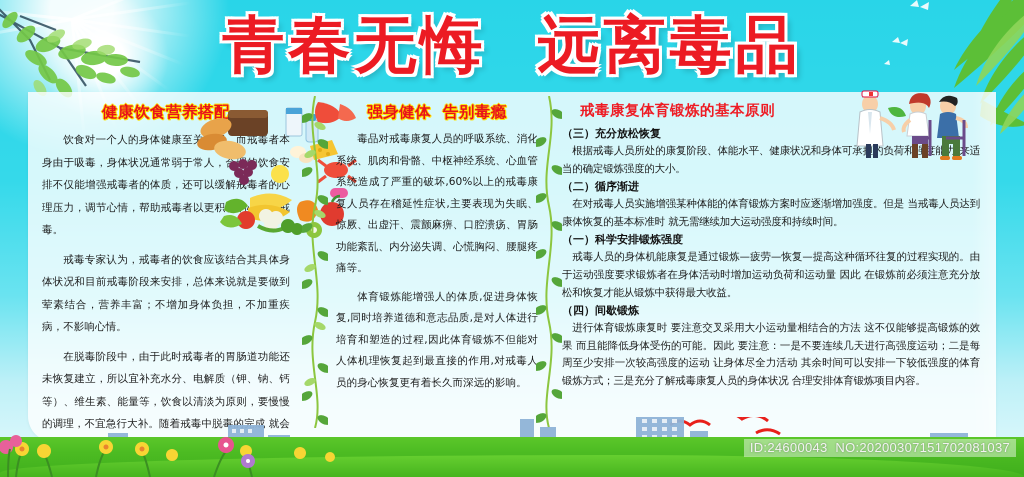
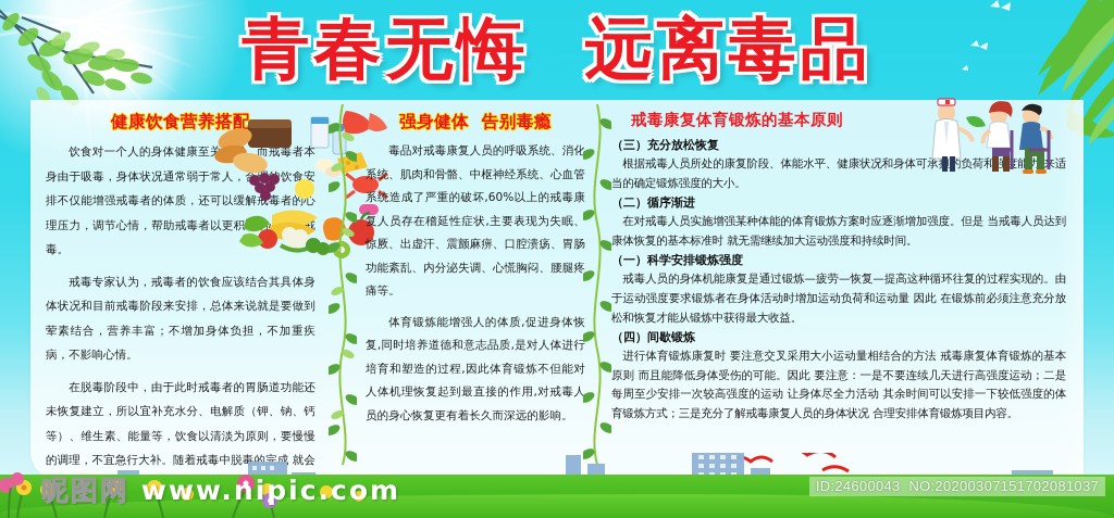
  青春无悔 远离毒品
  健康饮食营养搭配
  饮食对一个人的身体健康至关，而戒毒者本身由于吸毒，身体状况通常弱于常人，饮食安排不仅能增强戒毒者的体质，还可以缓解戒毒者的心理压力，调节心情，帮助戒毒者以更积戒毒。
  戒毒专家认为，戒毒者的饮食应该结合其具体身体状况和目前戒毒阶段来安排，总体来说就是要做到荤素结合，营养丰富；不增加身体负担，不加重疾病，不影响心情。
  强身健体 告别毒瘾
  毒品对戒毒康复人员的呼吸系统、消化系统、肌肉和骨骼、中枢神经系统、心血管系统造成了严重的破坏,60%以上的戒毒康复人员存在稽延性症状,主要表现为失眠、惊厥、出虚汗、震颤麻痹、口腔溃疡、胃肠功能紊乱、内分泌失调、心慌胸闷、腰腿疼痛等。
  体育锻炼能增强人的体质,促进身体恢复,同时培养道德和意志品质,是对人体进行培育和塑造的过程,因此体育锻炼不但能对人体机理恢复起到最直接的作用,对戒毒人员的身心恢复更有着长久而深远的影响。
  戒毒康复体育锻炼的基本原则
  （三）充分放松恢复
  根据戒毒人员所处的康复阶段、体能水平、健康状况和身体可承的负荷和强能力适当的确定锻炼强度的大小。
  （二）循序渐进
  在对戒毒人员实施增强某种体能的体育锻炼方案时应逐渐增加强度。但是 当戒毒人员达到康体恢复的基本标准时 就无需继续加大运动强度和持续时间。
  （一）科学安排锻炼强度
  戒毒人员的身体机能康复是通过锻炼—疲劳—恢复—提高这种循环往复的过程实现的。由于运动强度要求锻炼者在身体活动时增加运动负荷和运动量 因此 在锻炼前必须注意充分放松和恢复才能从锻炼中获得最大收益。
  （四）间歇锻炼
- 进行体育锻炼康复时 要注意交叉采用大小运动量相结合的方法 这不仅能够提高锻炼的效果 而且能降低身体受伤的可能。因此 要注意：一是不要连续几天进行高强度运动；二是每周至少安排一次较高强度的运动 让身体尽全力活动 其余时间可以安排一下较低强度的体育锻炼方式；三是充分了解戒毒康复人员的身体状况 合理安排体育锻炼项目内容。
+ 进行体育锻炼康复时 要注意交叉采用大小运动量相结合的方法 戒毒康复体育锻炼的基本原则 而且能降低身体受伤的可能。因此 要注意：一是不要连续几天进行高强度运动；二是每周至少安排一次较高强度的运动 让身体尽全力活动 其余时间可以安排一下较低强度的体育锻炼方式；三是充分了解戒毒康复人员的身体状况 合理安排体育锻炼项目内容。
+ 昵图网 www.nipic.com
  ID:24600043 NO:20200307151702081037
